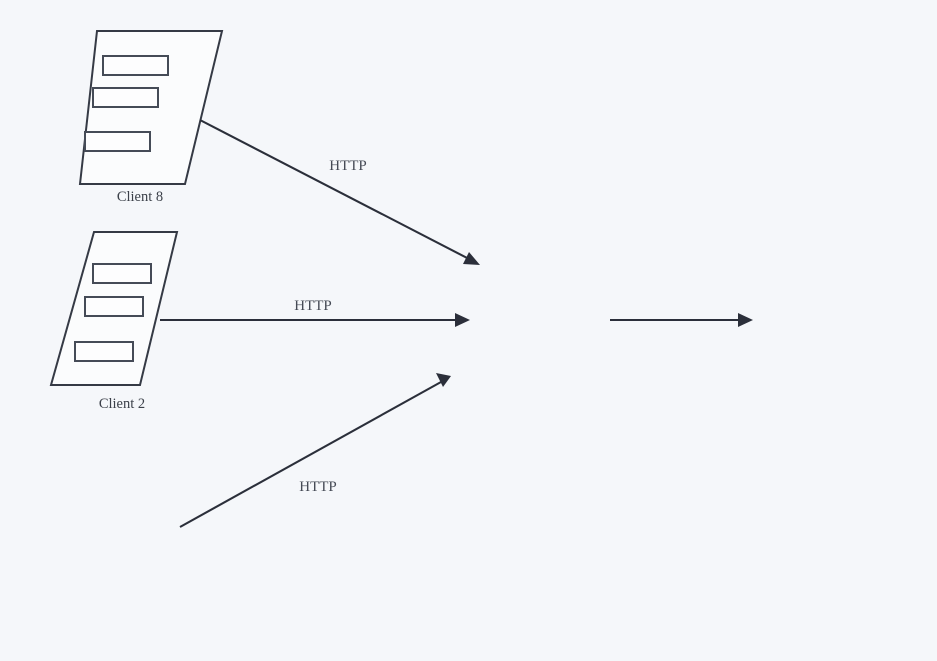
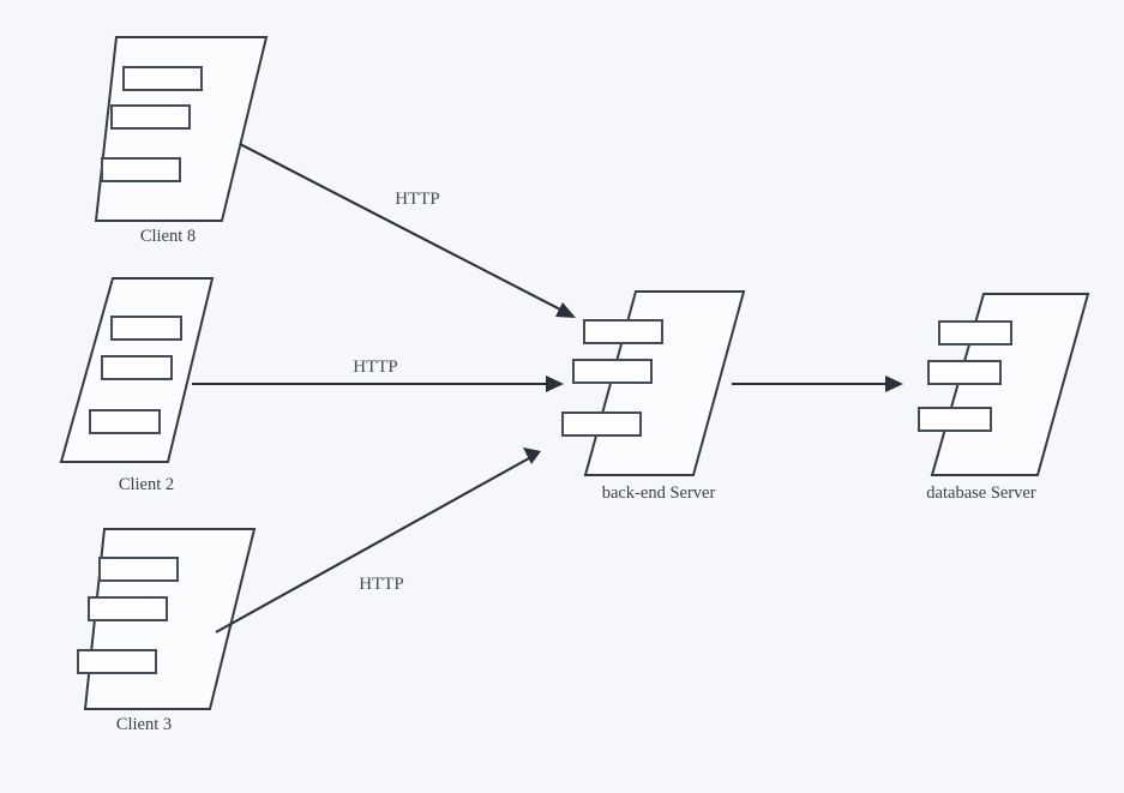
  Client 8
  Client 2
+ Client 3
+ back-end Server
+ database Server
  HTTP
  HTTP
  HTTP
